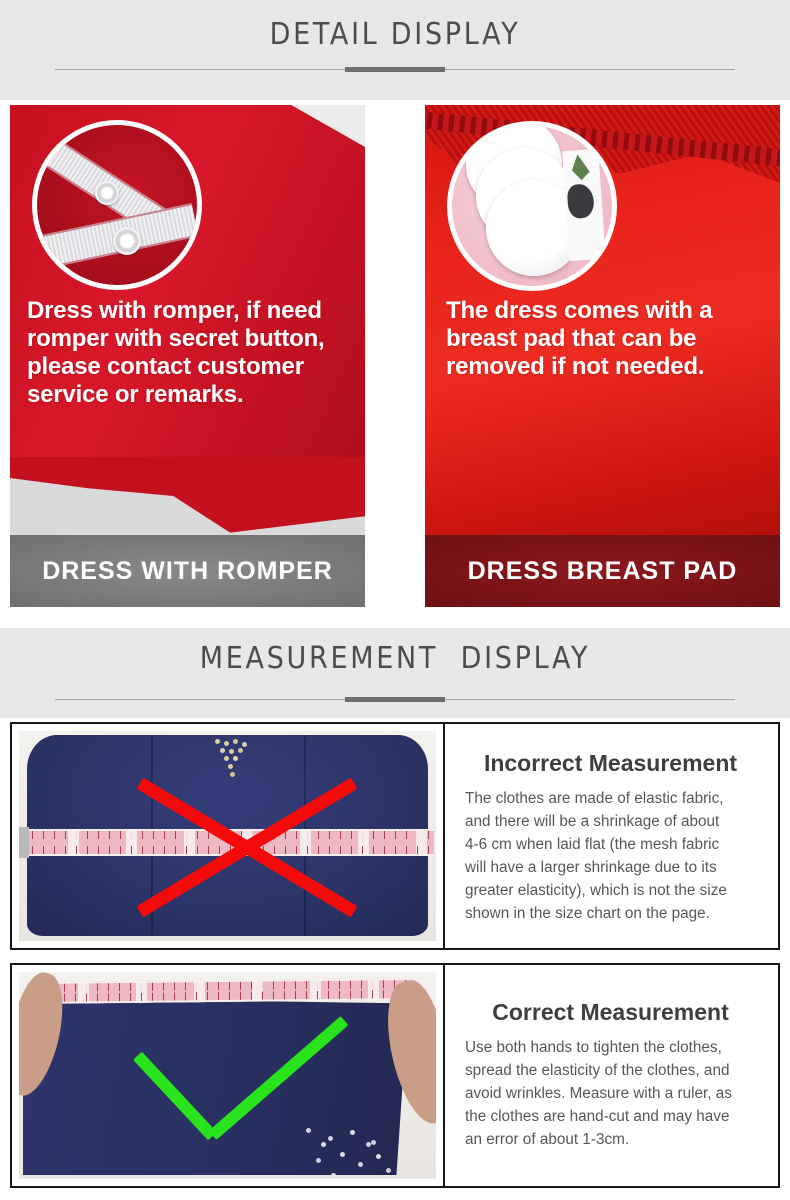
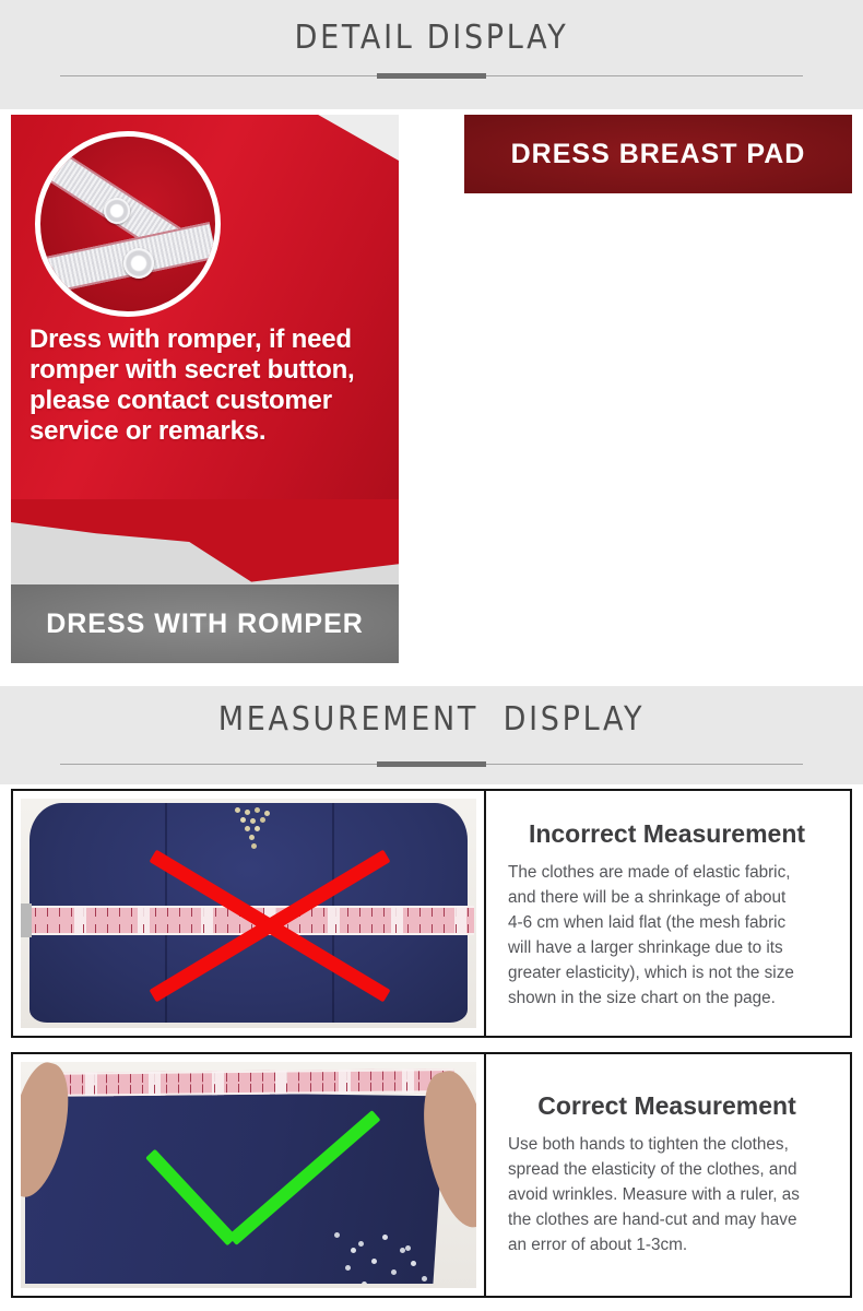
  DETAIL DISPLAY
  Dress with romper, if need
  romper with secret button,
  please contact customer
  service or remarks.
  DRESS WITH ROMPER
- The dress comes with a
- breast pad that can be
- removed if not needed.
  DRESS BREAST PAD
  MEASUREMENT DISPLAY
  Incorrect Measurement
  The clothes are made of elastic fabric,
  and there will be a shrinkage of about
  4-6 cm when laid flat (the mesh fabric
  will have a larger shrinkage due to its
  greater elasticity), which is not the size
  shown in the size chart on the page.
  Correct Measurement
  Use both hands to tighten the clothes,
  spread the elasticity of the clothes, and
  avoid wrinkles. Measure with a ruler, as
  the clothes are hand-cut and may have
  an error of about 1-3cm.
